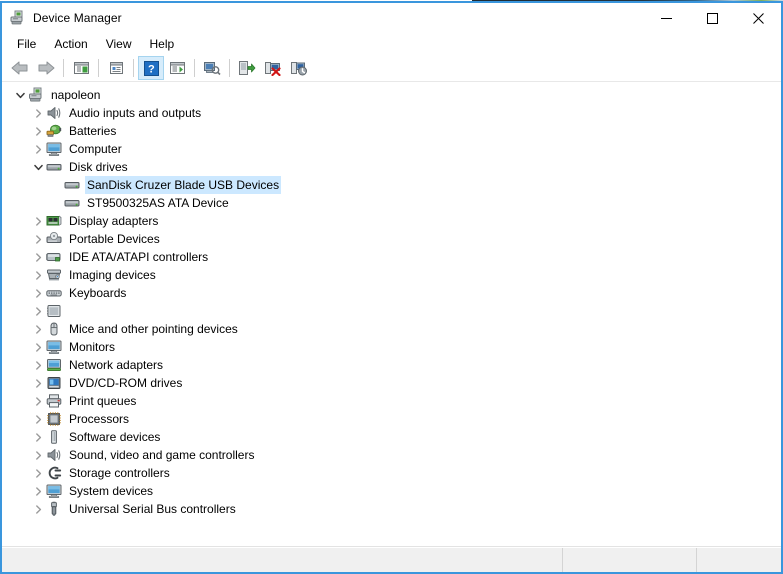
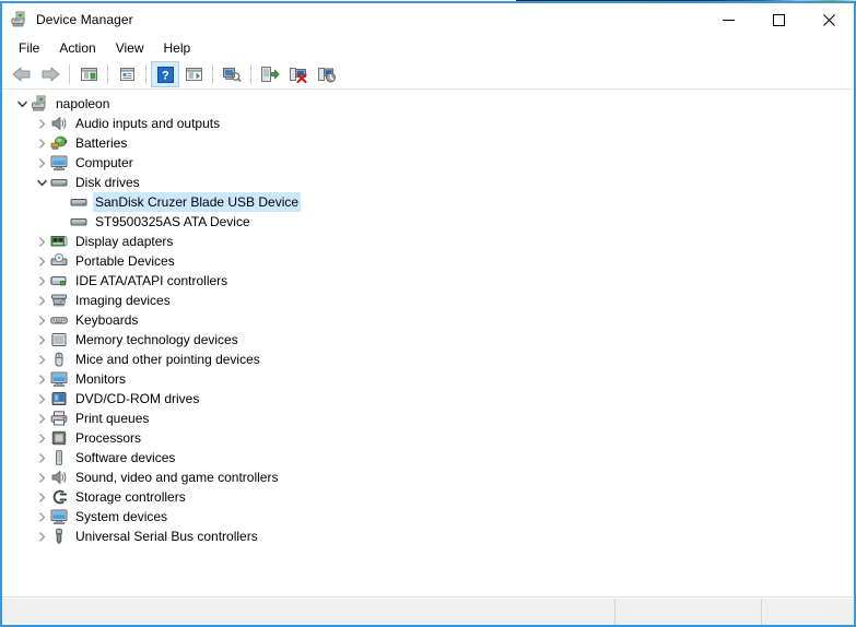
  Device Manager
  File
  Action
  View
  Help
  ?
  napoleon
  Audio inputs and outputs
  Batteries
  Computer
  Disk drives
- SanDisk Cruzer Blade USB Devices
+ SanDisk Cruzer Blade USB Device
  ST9500325AS ATA Device
  Display adapters
  Portable Devices
  IDE ATA/ATAPI controllers
  Imaging devices
  Keyboards
+ Memory technology devices
  Mice and other pointing devices
  Monitors
- Network adapters
  DVD/CD-ROM drives
  Print queues
  Processors
  Software devices
  Sound, video and game controllers
  Storage controllers
  System devices
  Universal Serial Bus controllers
